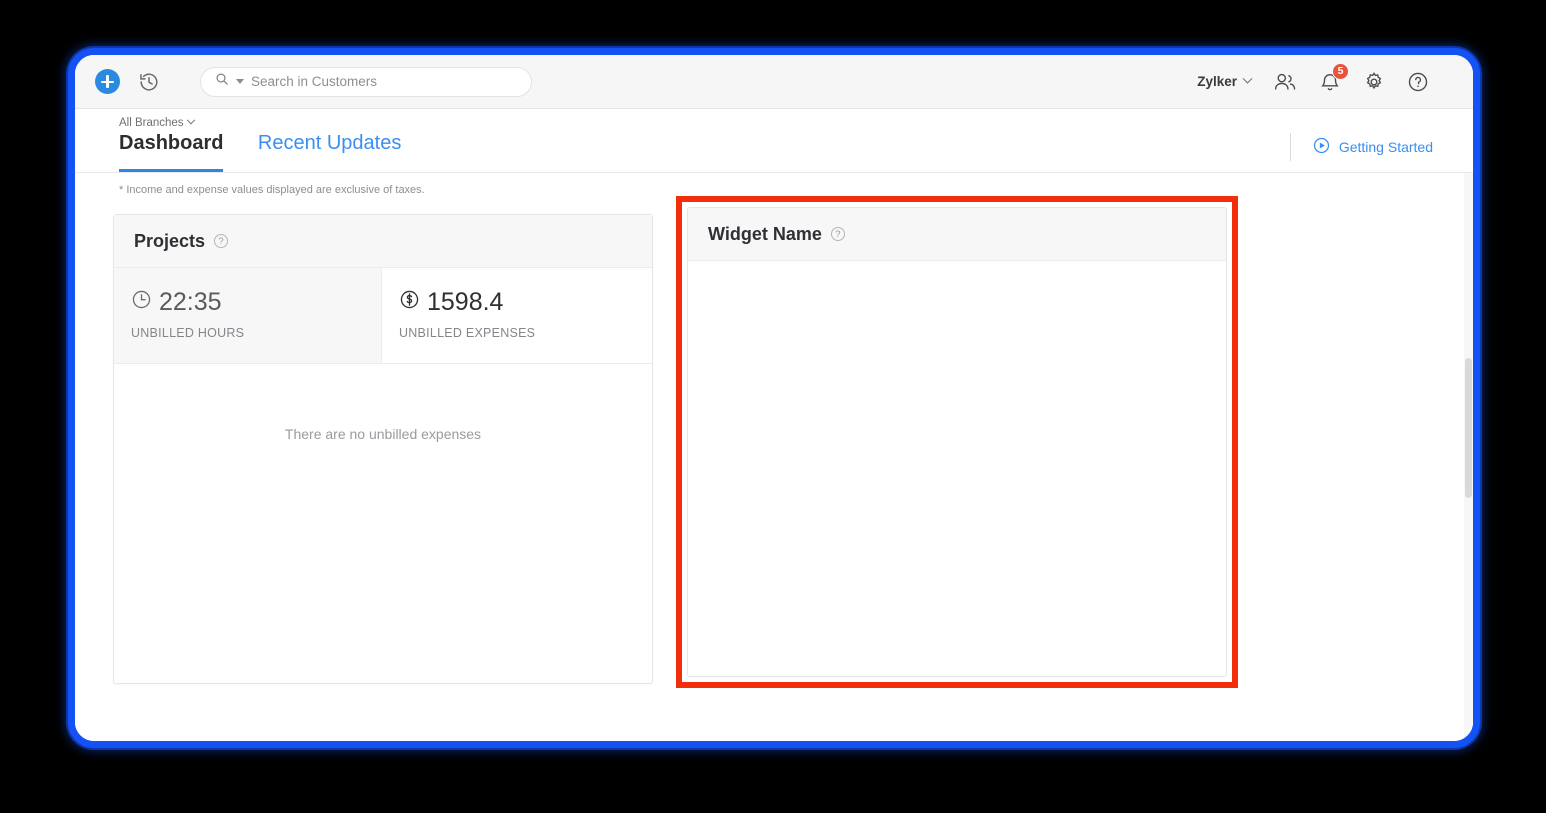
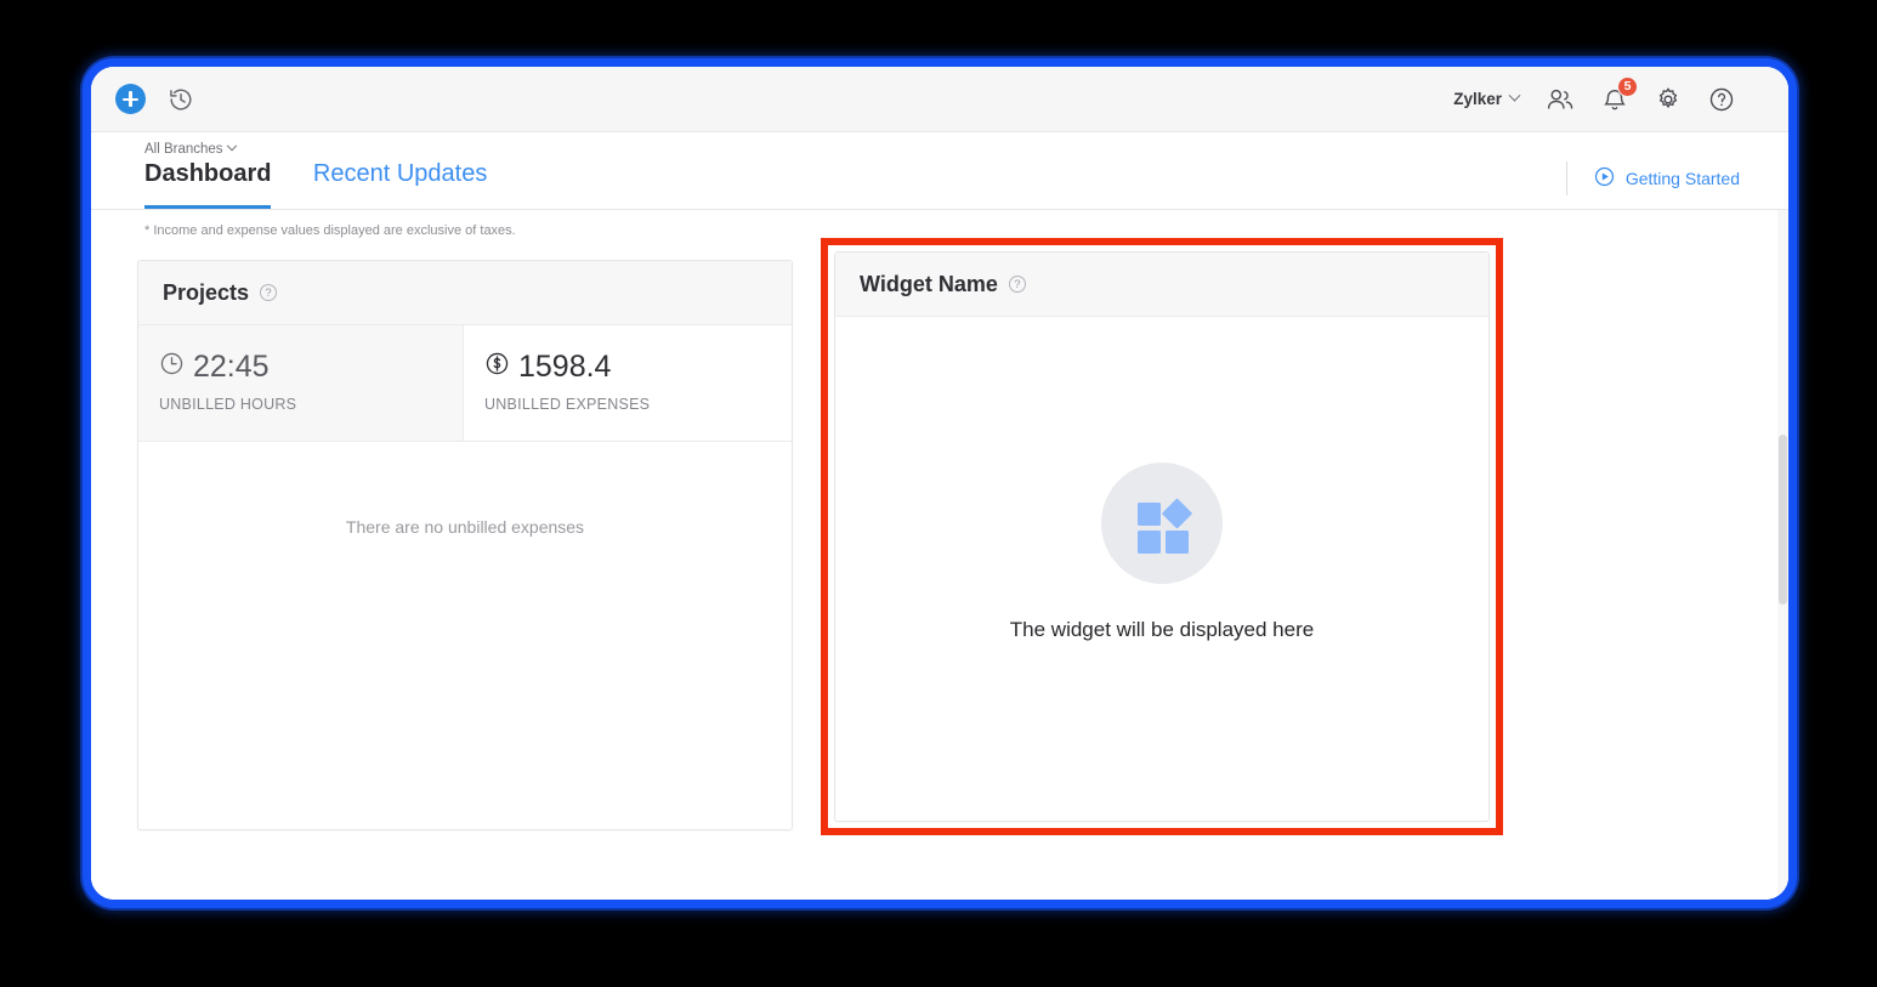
- Search in Customers
  Zylker
  5
  All Branches
  Dashboard Recent Updates
  Getting Started
  * Income and expense values displayed are exclusive of taxes.
  Projects
  ?
- 22:35
+ 22:45
  UNBILLED HOURS
  1598.4
  UNBILLED EXPENSES
  There are no unbilled expenses
  Widget Name
  ?
+ The widget will be displayed here
